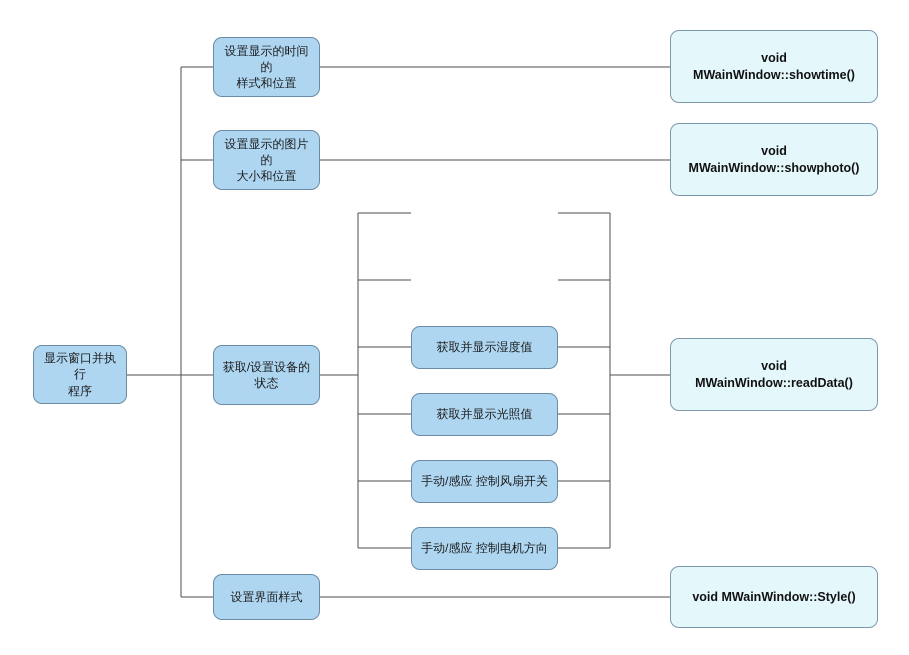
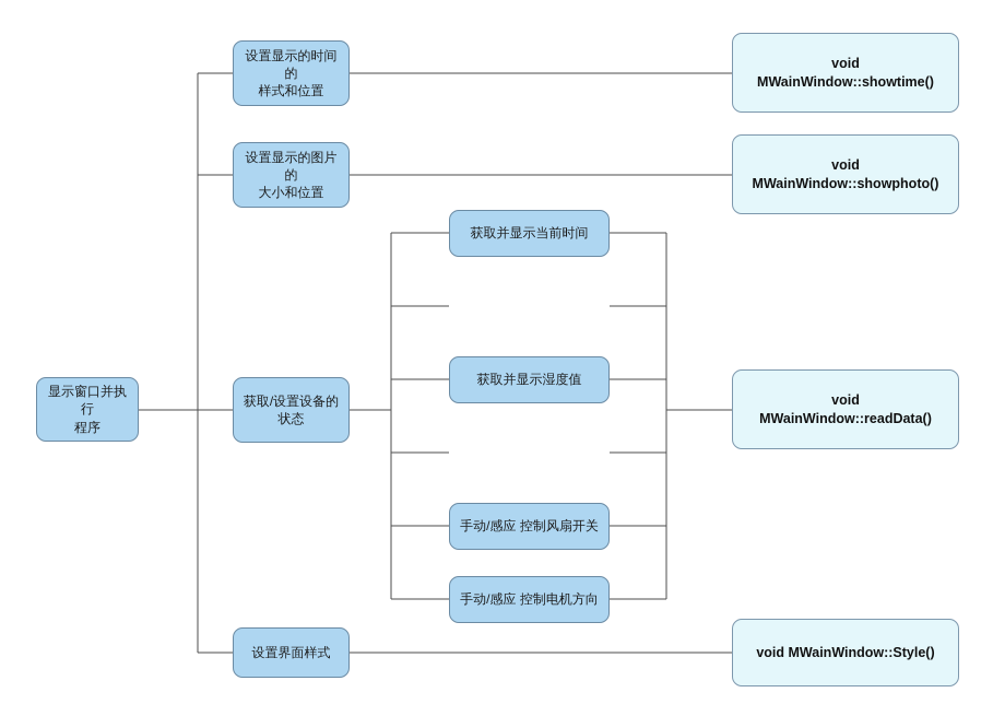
  显示窗口并执行
  程序
  设置显示的时间的
  样式和位置
  设置显示的图片的
  大小和位置
  获取/设置设备的
  状态
  设置界面样式
+ 获取并显示当前时间
  获取并显示湿度值
- 获取并显示光照值
  手动/感应 控制风扇开关
  手动/感应 控制电机方向
  void
  MWainWindow::showtime()
  void
  MWainWindow::showphoto()
  void
  MWainWindow::readData()
  void MWainWindow::Style()
